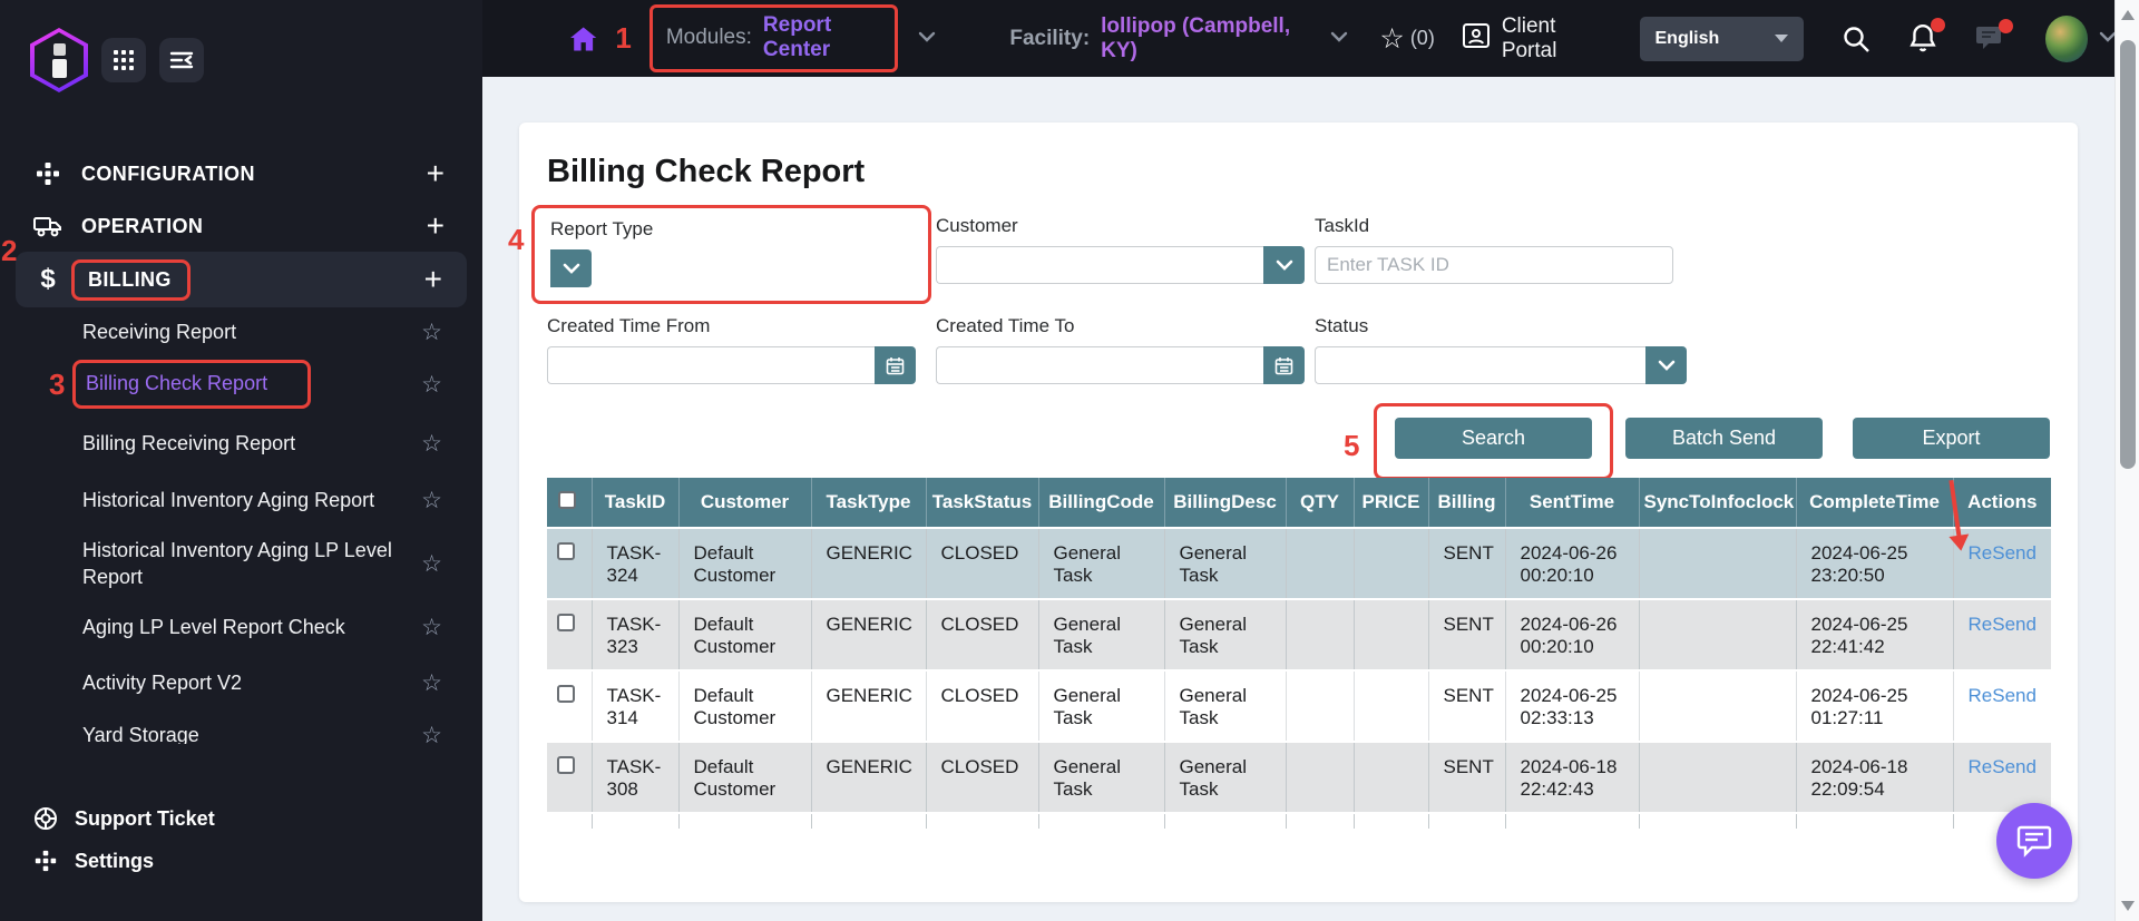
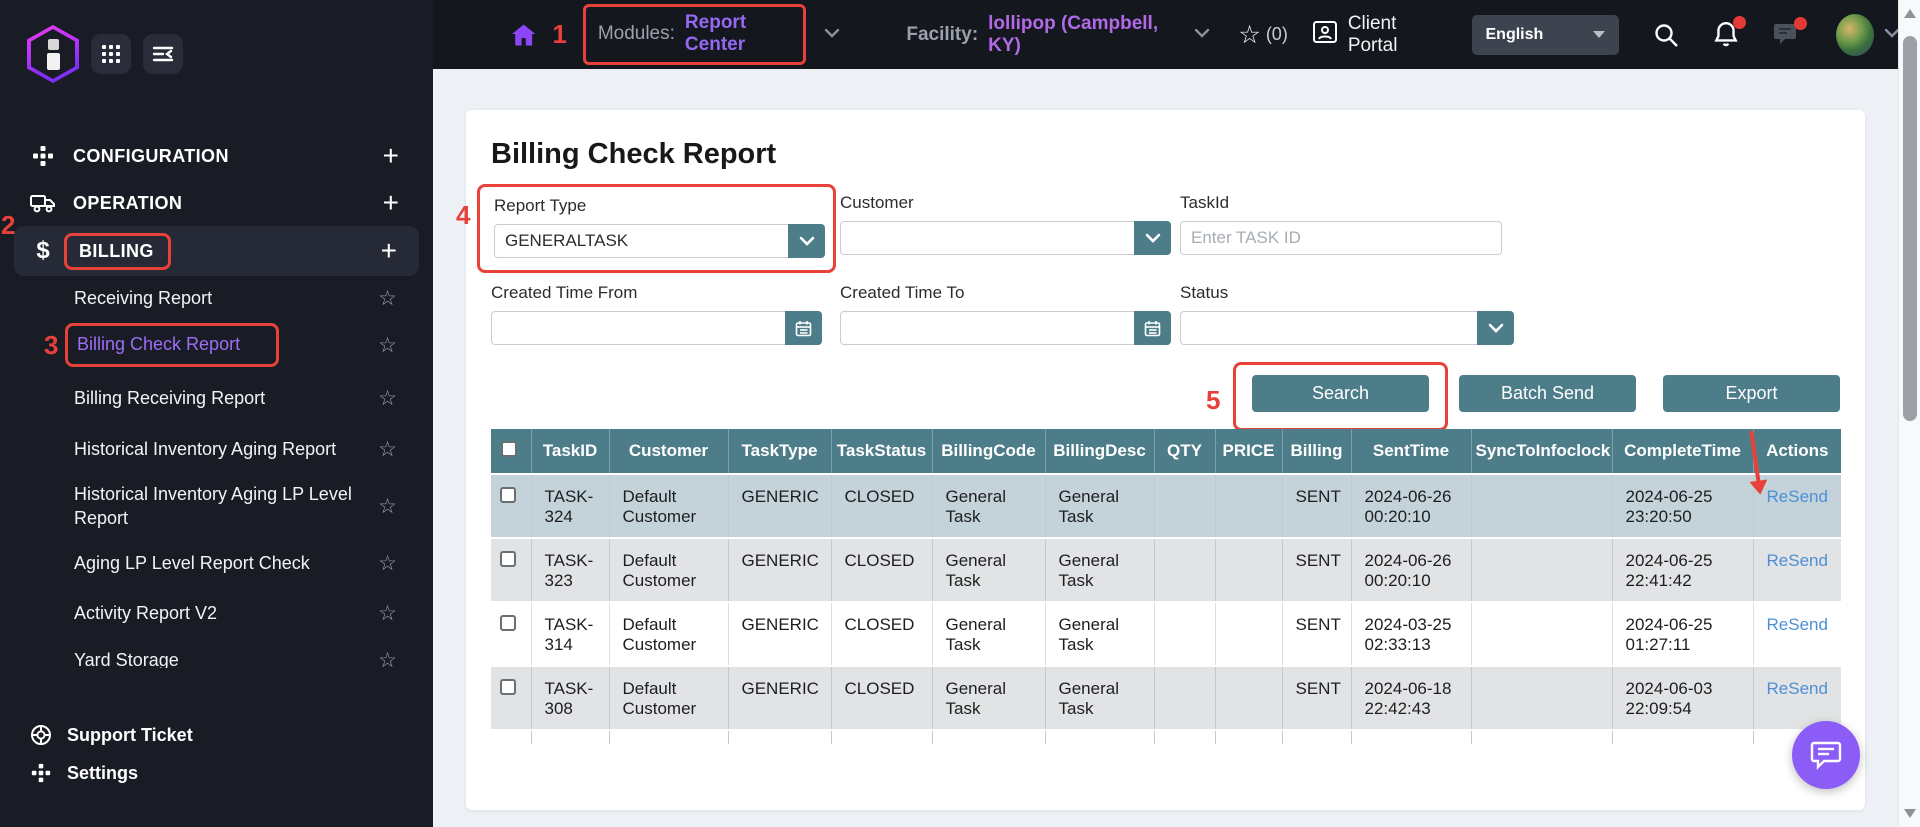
  CONFIGURATION
  +
  OPERATION
  +
  2
  $
  BILLING
  +
  Receiving Report
  ☆
  3
  Billing Check Report
  ☆
  Billing Receiving Report
  ☆
  Historical Inventory Aging Report
  ☆
  Historical Inventory Aging LP Level Report
  ☆
  Aging LP Level Report Check
  ☆
  Activity Report V2
  ☆
  Yard Storage
  ☆
  Support Ticket
  Settings
  1
  Modules:
  Report Center
  Facility:
  lollipop (Campbell, KY)
  ☆
  (0)
  Client Portal
  English
  Billing Check Report
  4
  Report Type
+ GENERALTASK
  Customer
  TaskId
  Enter TASK ID
  Created Time From
  Created Time To
  Status
  5
  Search
  Batch Send
  Export
  	TaskID	Customer	TaskType	TaskStatus	BillingCode	BillingDesc	QTY	PRICE	Billing	SentTime	SyncToInfoclock	CompleteTime	Actions
  	TASK-324	Default Customer	GENERIC	CLOSED	General Task	General Task			SENT	2024-06-26 00:20:10		2024-06-25 23:20:50	ReSend
  	TASK-323	Default Customer	GENERIC	CLOSED	General Task	General Task			SENT	2024-06-26 00:20:10		2024-06-25 22:41:42	ReSend
- 	TASK-314	Default Customer	GENERIC	CLOSED	General Task	General Task			SENT	2024-06-25 02:33:13		2024-06-25 01:27:11	ReSend
+ 	TASK-314	Default Customer	GENERIC	CLOSED	General Task	General Task			SENT	2024-03-25 02:33:13		2024-06-25 01:27:11	ReSend
- 	TASK-308	Default Customer	GENERIC	CLOSED	General Task	General Task			SENT	2024-06-18 22:42:43		2024-06-18 22:09:54	ReSend
+ 	TASK-308	Default Customer	GENERIC	CLOSED	General Task	General Task			SENT	2024-06-18 22:42:43		2024-06-03 22:09:54	ReSend
